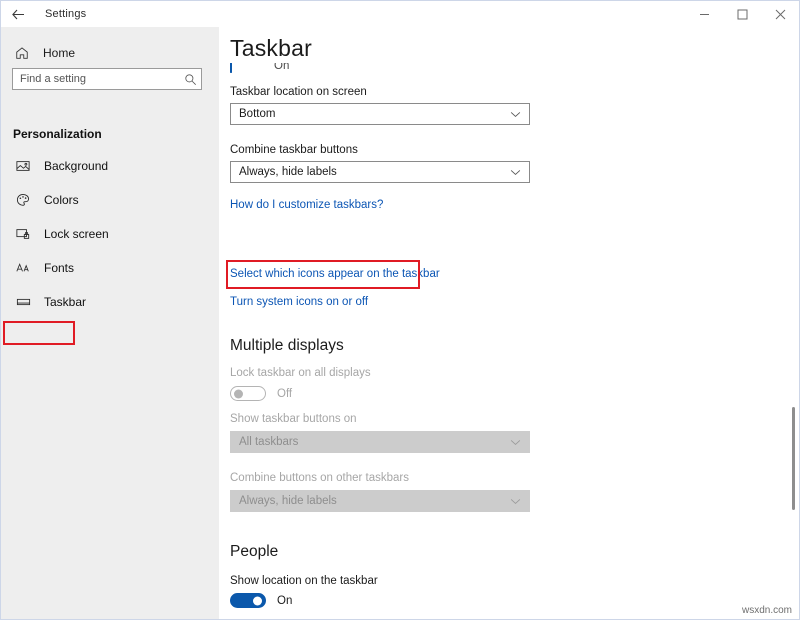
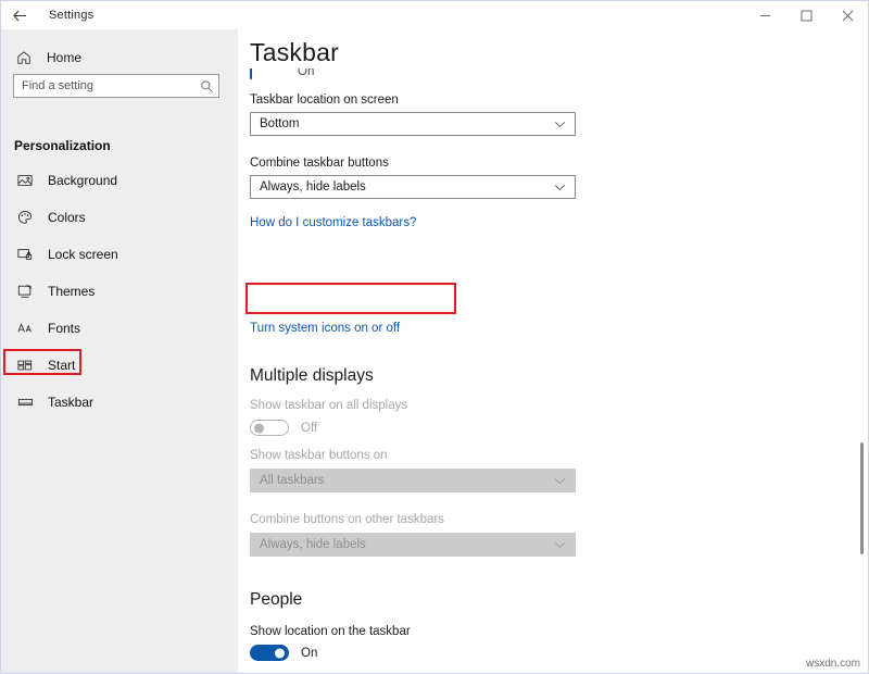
  Settings
  Home
  Find a setting
  Personalization
  Background
  Colors
  Lock screen
+ Themes
  Fonts
+ Start
  Taskbar
  Taskbar
  On
  Taskbar location on screen
  Bottom
  Combine taskbar buttons
  Always, hide labels
  How do I customize taskbars?
- Select which icons appear on the taskbar
  Turn system icons on or off
  Multiple displays
- Lock taskbar on all displays
+ Show taskbar on all displays
  Off
  Show taskbar buttons on
  All taskbars
  Combine buttons on other taskbars
  Always, hide labels
  People
  Show location on the taskbar
  On
  wsxdn.com
